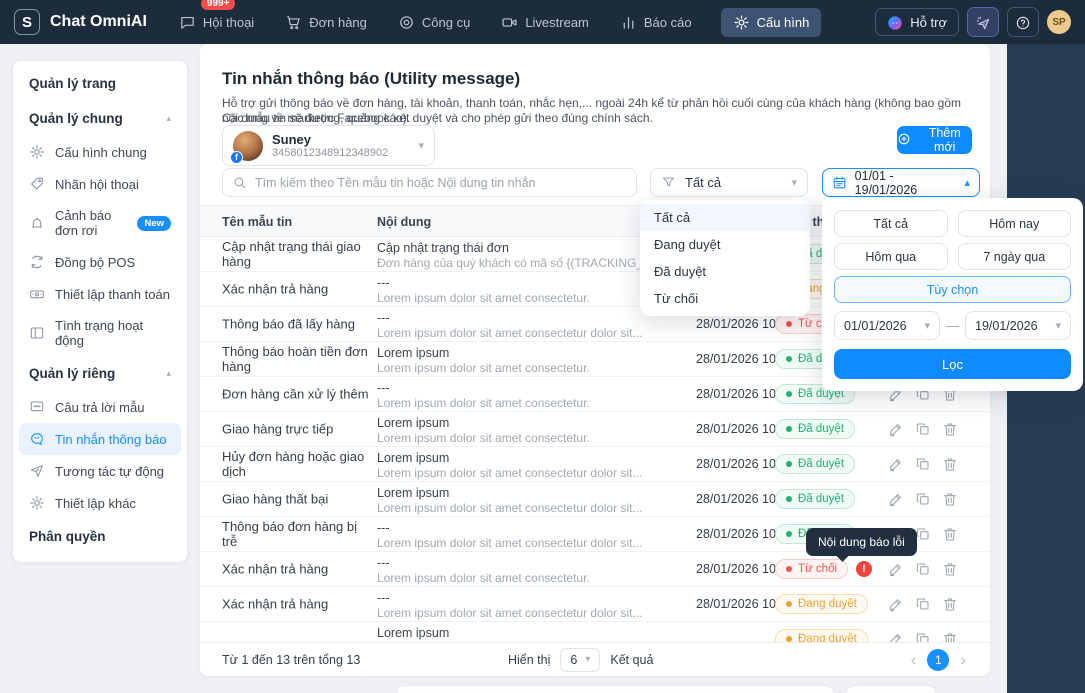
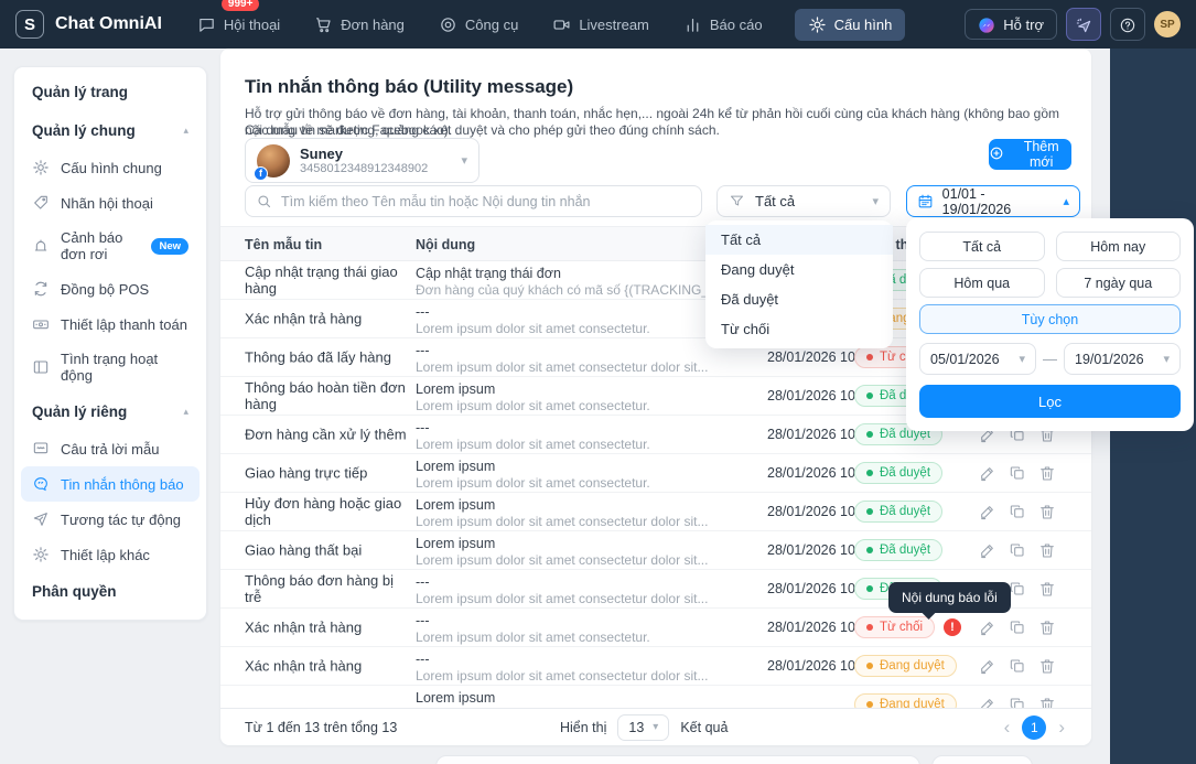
  S
  Chat OmniAI
  Hội thoại
  999+
  Đơn hàng
  Công cụ
  Livestream
  Báo cáo
  Cấu hình
  Hỗ trợ
  SP
  Quản lý trang
  Quản lý chung
  ▴
  Cấu hình chung
  Nhãn hội thoại
  Cảnh báo đơn rơi
  New
  Đồng bộ POS
  Thiết lập thanh toán
  Tình trạng hoạt động
  Quản lý riêng
  ▴
  Câu trả lời mẫu
  Tin nhắn thông báo
  Tương tác tự động
  Thiết lập khác
  Phân quyền
  Tin nhắn thông báo (Utility message)
  Hỗ trợ gửi thông báo về đơn hàng, tài khoản, thanh toán, nhắc hẹn,... ngoài 24h kể từ phản hồi cuối cùng của khách hàng (không bao gồm nội dung về marketing, quảng cáo).
  Các mẫu tin sẽ được Facebook xét duyệt và cho phép gửi theo đúng chính sách.
  f
  Suney
  3458012348912348902
  ▾
  Thêm mới
  Tìm kiếm theo Tên mẫu tin hoặc Nội dung tin nhắn
  Tất cả
  ▾
  01/01 - 19/01/2026
  ▴
  Tên mẫu tin
  Nội dung
  Cập nhật trạng thái giao hàng
  Cập nhật trạng thái đơn
  Đơn hàng của quý khách có mã số {(TRACKING
  Xác nhận trả hàng
  ---
  Lorem ipsum dolor sit amet consectetur.
  Thông báo đã lấy hàng
  ---
  Lorem ipsum dolor sit amet consectetur dolor sit...
  28/01/2026 10
  Thông báo hoàn tiền đơn hàng
  Lorem ipsum
  Lorem ipsum dolor sit amet consectetur.
  28/01/2026 10
  Đơn hàng cần xử lý thêm
  ---
  Lorem ipsum dolor sit amet consectetur.
  28/01/2026 10
  Đã duyệt
  Giao hàng trực tiếp
  Lorem ipsum
  Lorem ipsum dolor sit amet consectetur.
  28/01/2026 10
  Đã duyệt
  Hủy đơn hàng hoặc giao dịch
  Lorem ipsum
  Lorem ipsum dolor sit amet consectetur dolor sit...
  28/01/2026 10
  Đã duyệt
  Giao hàng thất bại
  Lorem ipsum
  Lorem ipsum dolor sit amet consectetur dolor sit...
  28/01/2026 10
  Đã duyệt
  Thông báo đơn hàng bị trễ
  ---
  Lorem ipsum dolor sit amet consectetur dolor sit...
  28/01/2026 10
  Xác nhận trả hàng
  ---
  Lorem ipsum dolor sit amet consectetur.
  28/01/2026 10
  Từ chối
  !
  Xác nhận trả hàng
  ---
  Lorem ipsum dolor sit amet consectetur dolor sit...
  28/01/2026 10
  Đang duyệt
  Lorem ipsum
  Đang duyệt
  Từ 1 đến 13 trên tổng 13
  Hiển thị
- 6
+ 13
  ▾
  Kết quả
  ‹
  1
  ›
  Tất cả
  Đang duyệt
  Đã duyệt
  Từ chối
  Tất cả
  Hôm nay
  Hôm qua
  7 ngày qua
  Tùy chọn
- 01/01/2026
+ 05/01/2026
  ▾
  —
  19/01/2026
  ▾
  Lọc
  Nội dung báo lỗi
